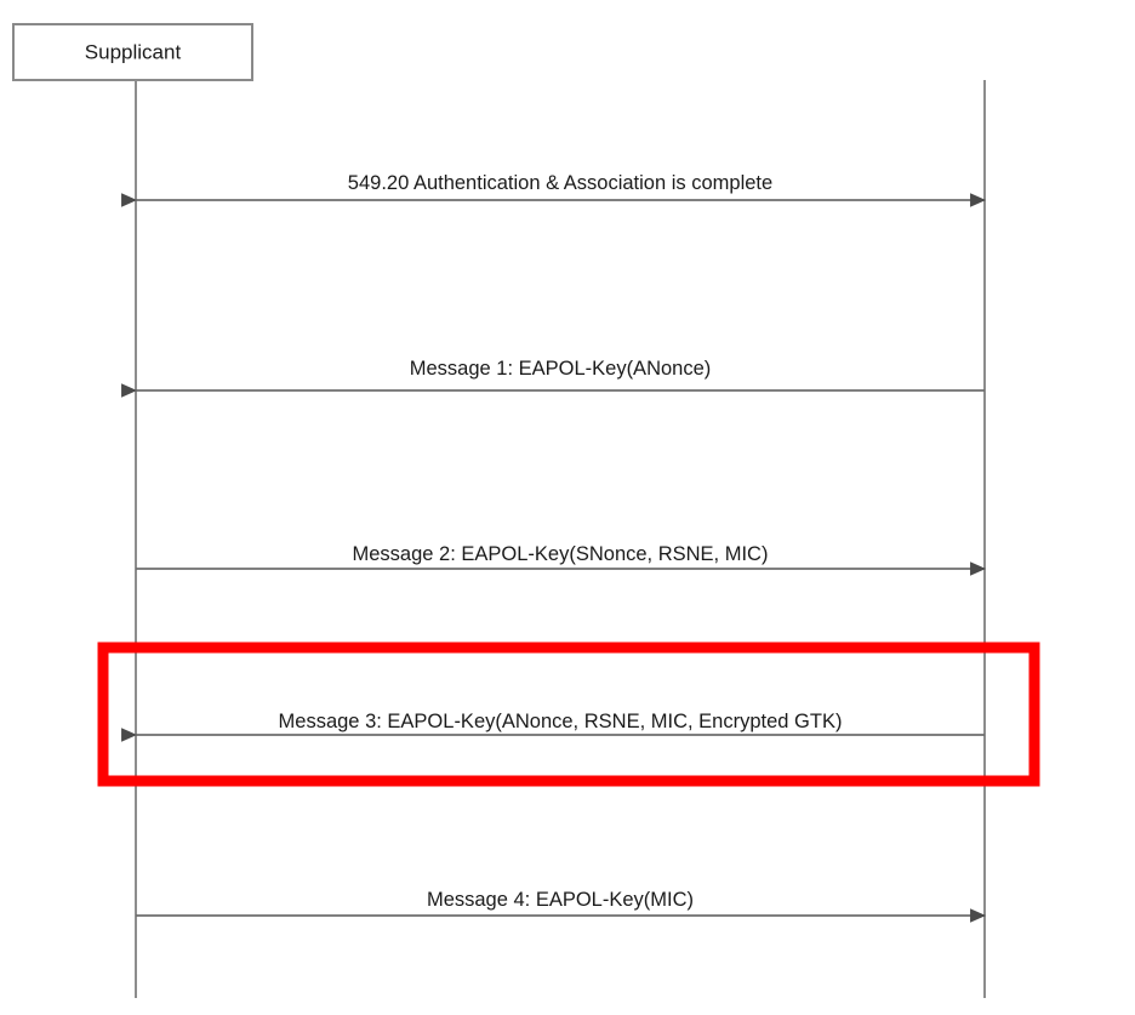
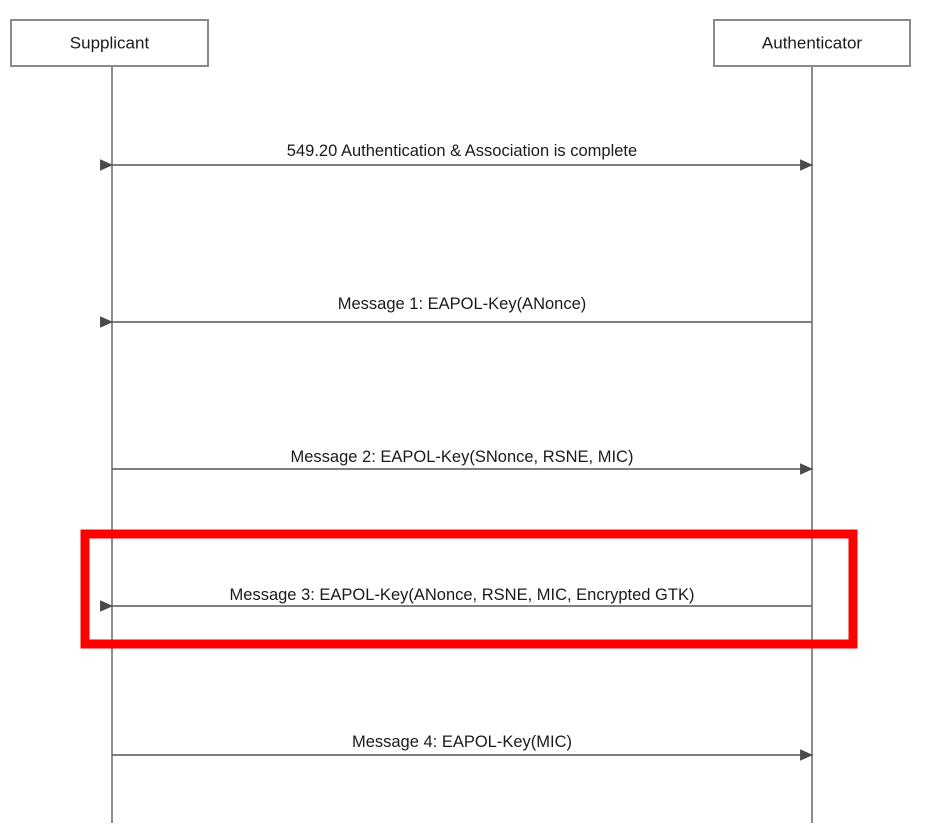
  Supplicant
+ Authenticator
  549.20 Authentication & Association is complete
  Message 1: EAPOL-Key(ANonce)
  Message 2: EAPOL-Key(SNonce, RSNE, MIC)
  Message 3: EAPOL-Key(ANonce, RSNE, MIC, Encrypted GTK)
  Message 4: EAPOL-Key(MIC)
